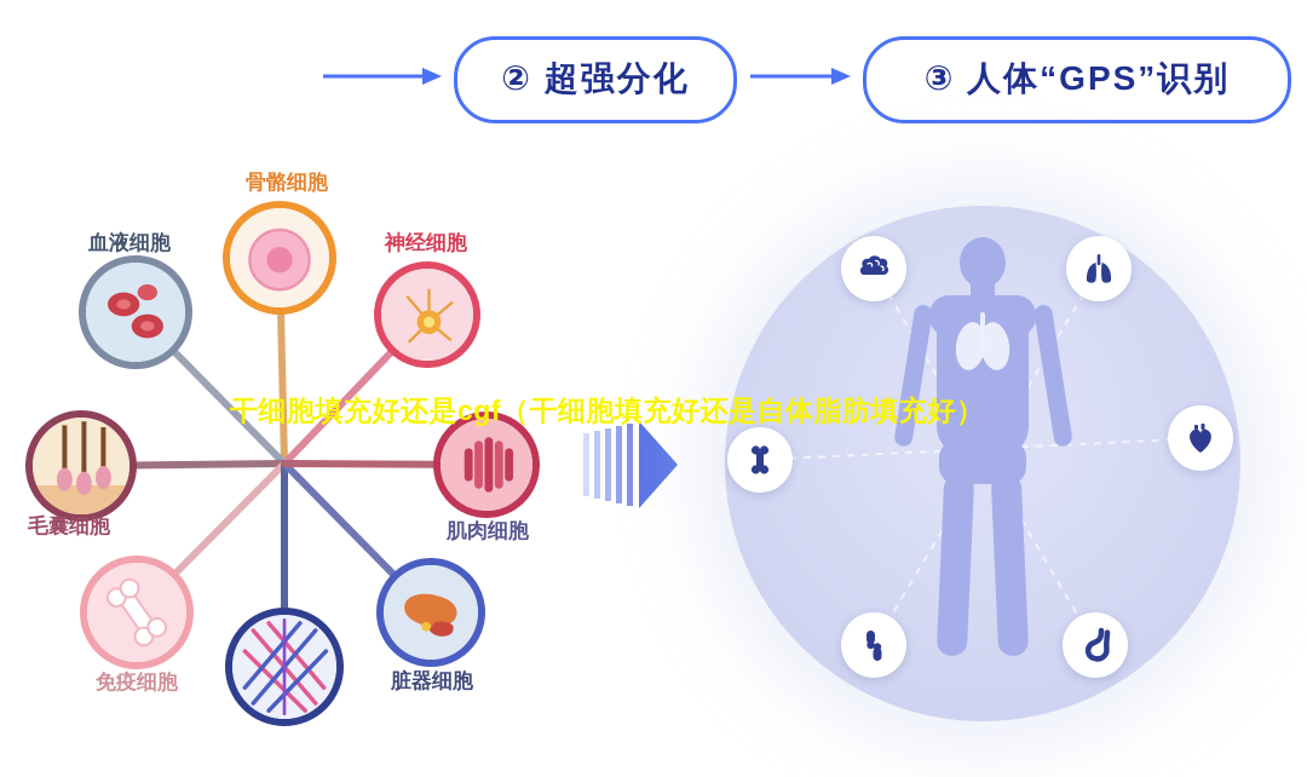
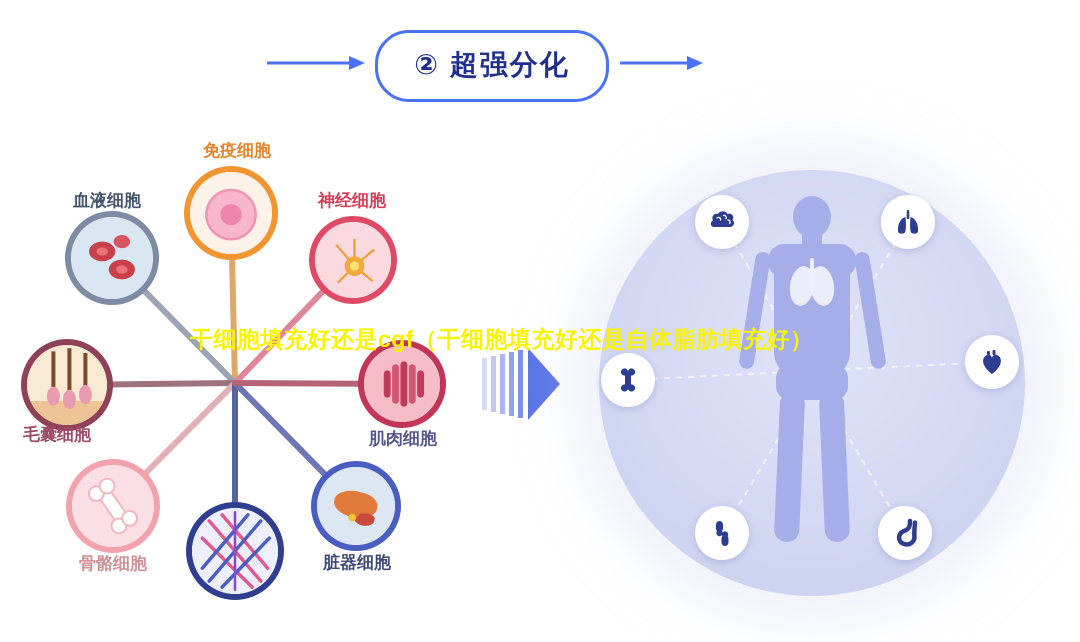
  ② 超强分化
- ③ 人体“GPS”识别
- 骨骼细胞
+ 免疫细胞
  神经细胞
  血液细胞
  毛囊细胞
- 免疫细胞
+ 骨骼细胞
  脏器细胞
  肌肉细胞
  干细胞填充好还是cgf（干细胞填充好还是自体脂肪填充好）
